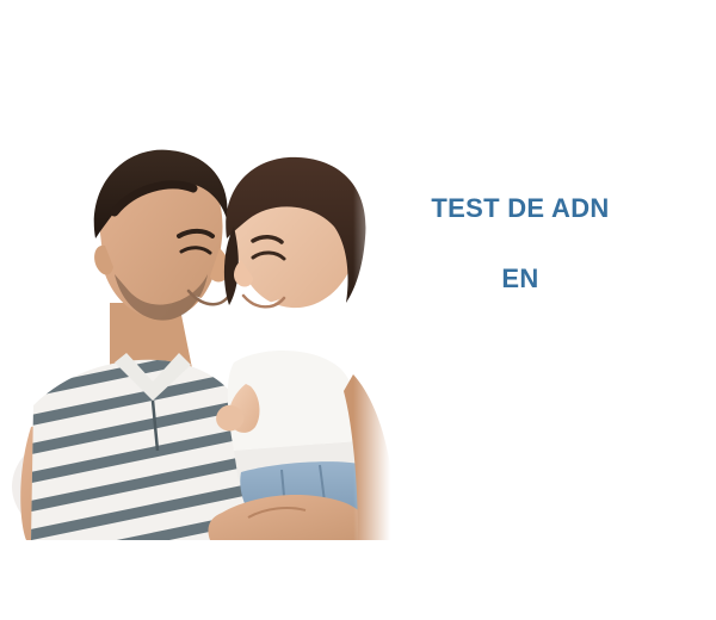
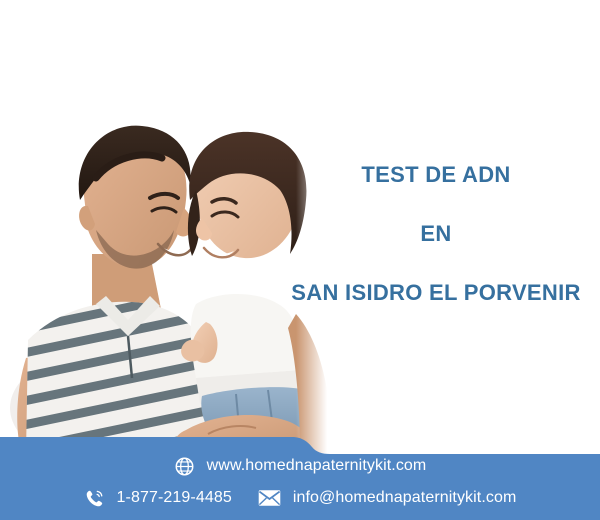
  TEST DE ADN
  EN
+ SAN ISIDRO EL PORVENIR
+ www.homednapaternitykit.com
+ 1-877-219-4485
+ info@homednapaternitykit.com
